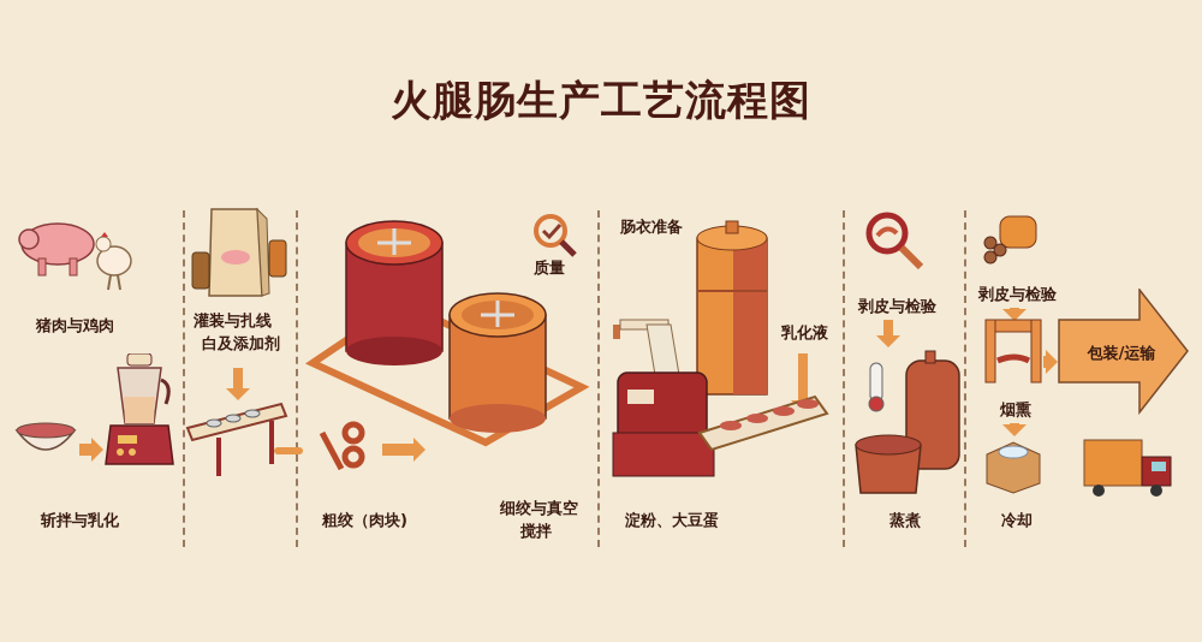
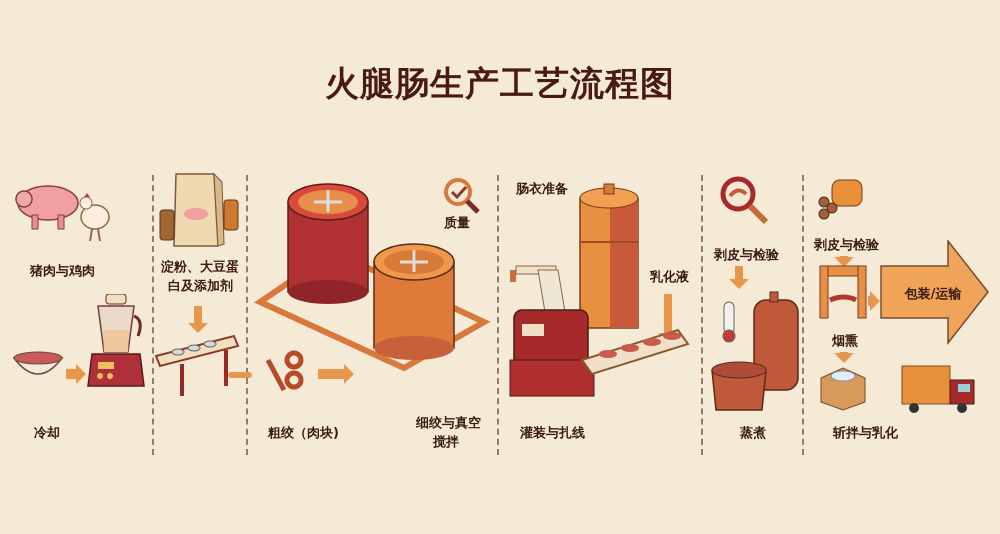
  火腿肠生产工艺流程图
  猪肉与鸡肉
- 斩拌与乳化
+ 冷却
- 灌装与扎线
+ 淀粉、大豆蛋
  白及添加剂
  质量
  粗绞（肉块)
  细绞与真空
  搅拌
  肠衣准备
  乳化液
- 淀粉、大豆蛋
+ 灌装与扎线
  剥皮与检验
  蒸煮
  剥皮与检验
  烟熏
- 冷却
+ 斩拌与乳化
  包装/运输
